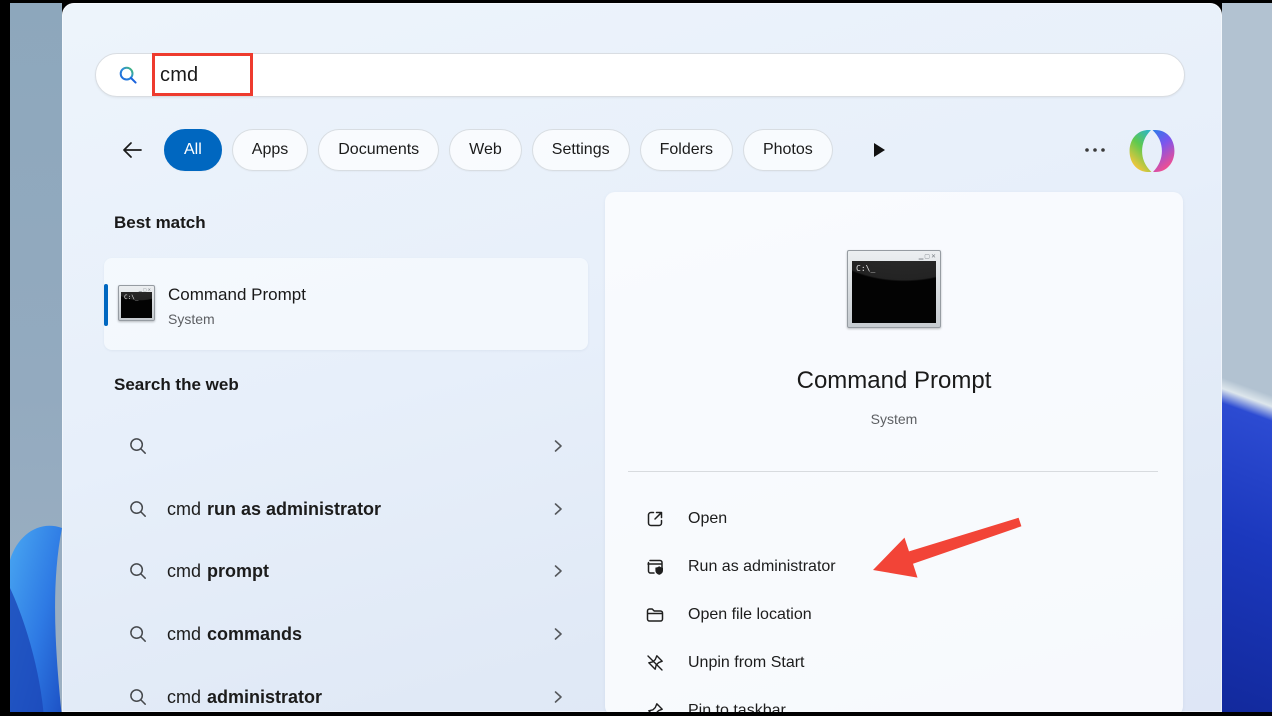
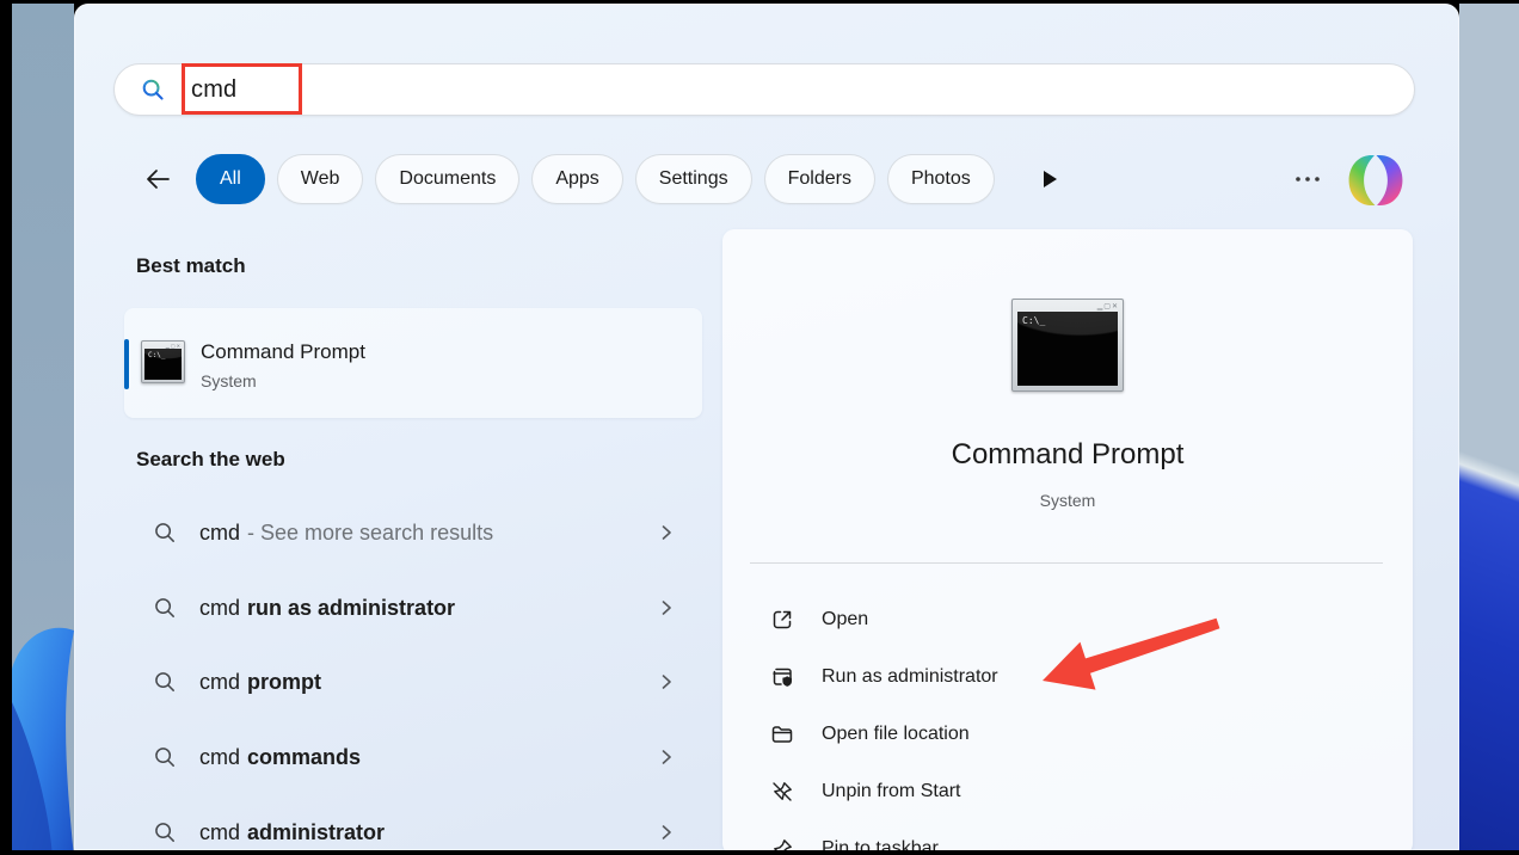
  cmd
  All
- Apps
+ Web
  Documents
- Web
+ Apps
  Settings
  Folders
  Photos
  Best match
  Command Prompt
  System
  Search the web
+ cmd - See more search results
  cmd run as administrator
  cmd prompt
  cmd commands
  cmd administrator
  C:\_
  Command Prompt
  System
  Open
  Run as administrator
  Open file location
  Unpin from Start
  Pin to taskbar
